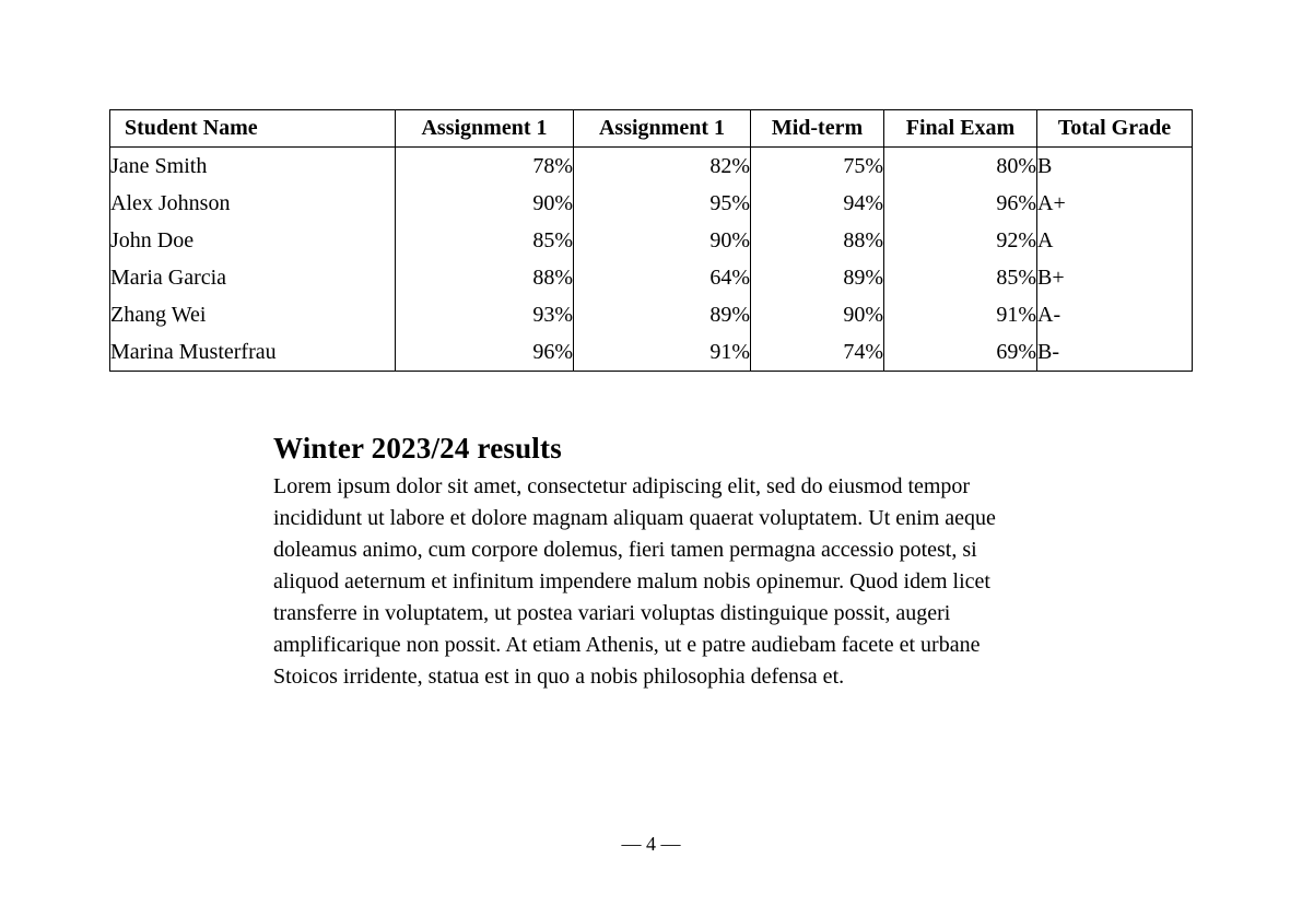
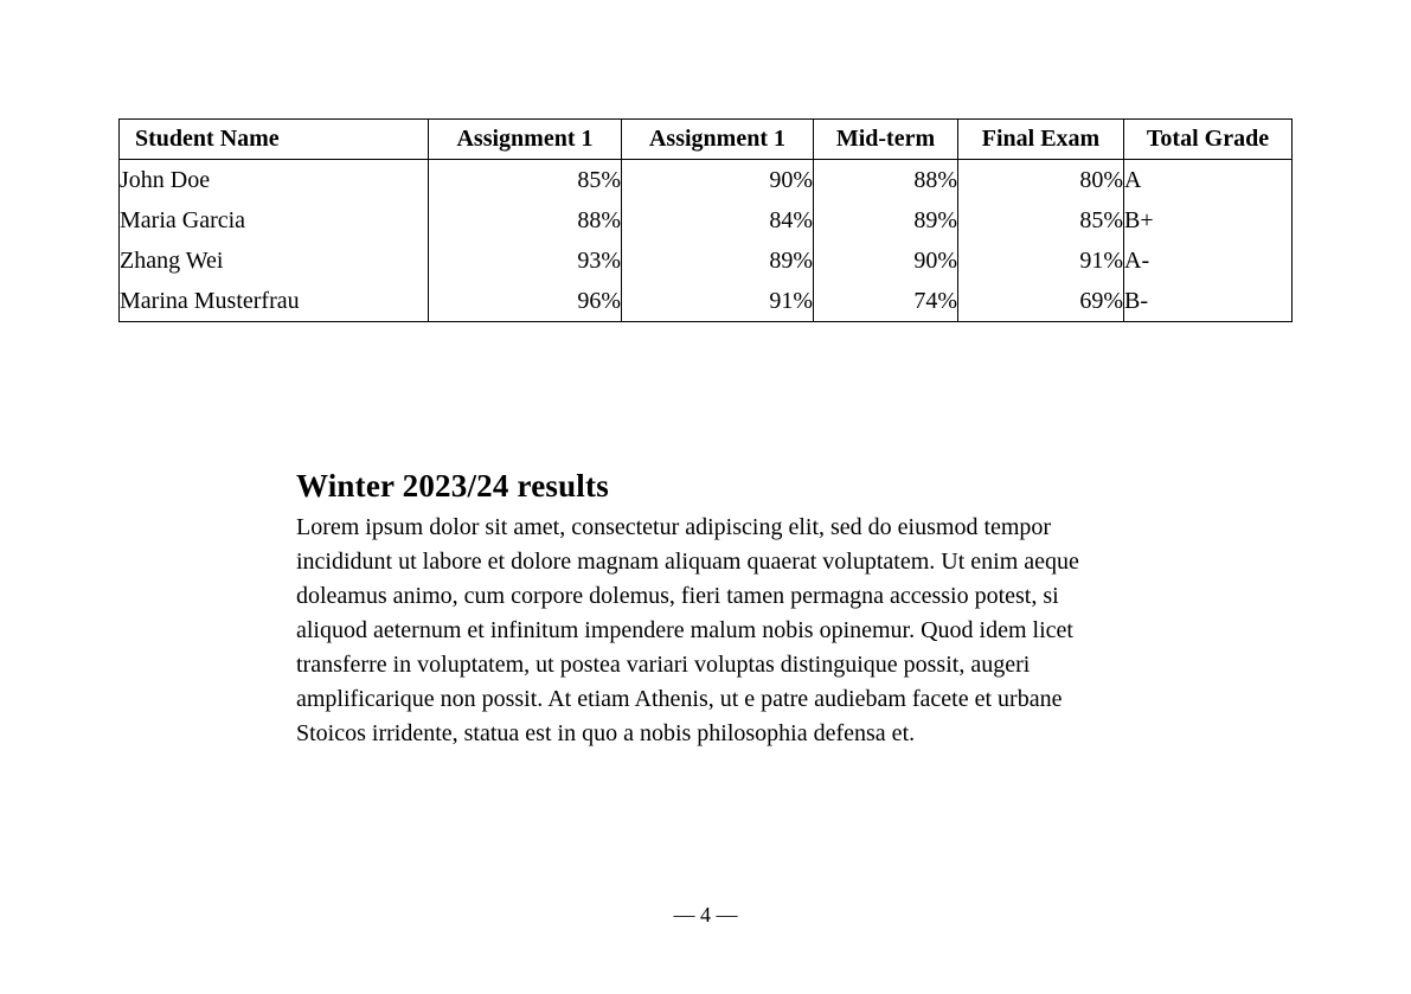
  Student Name	Assignment 1	Assignment 1	Mid-term	Final Exam	Total Grade
- Jane Smith	78%	82%	75%	80%	B
- Alex Johnson	90%	95%	94%	96%	A+
- John Doe	85%	90%	88%	92%	A
+ John Doe	85%	90%	88%	80%	A
- Maria Garcia	88%	64%	89%	85%	B+
+ Maria Garcia	88%	84%	89%	85%	B+
  Zhang Wei	93%	89%	90%	91%	A-
  Marina Musterfrau	96%	91%	74%	69%	B-
  Winter 2023/24 results
  Lorem ipsum dolor sit amet, consectetur adipiscing elit, sed do eiusmod tempor incididunt ut labore et dolore magnam aliquam quaerat voluptatem. Ut enim aeque doleamus animo, cum corpore dolemus, fieri tamen permagna accessio potest, si aliquod aeternum et infinitum impendere malum nobis opinemur. Quod idem licet transferre in voluptatem, ut postea variari voluptas distinguique possit, augeri amplificarique non possit. At etiam Athenis, ut e patre audiebam facete et urbane Stoicos irridente, statua est in quo a nobis philosophia defensa et.
  — 4 —
